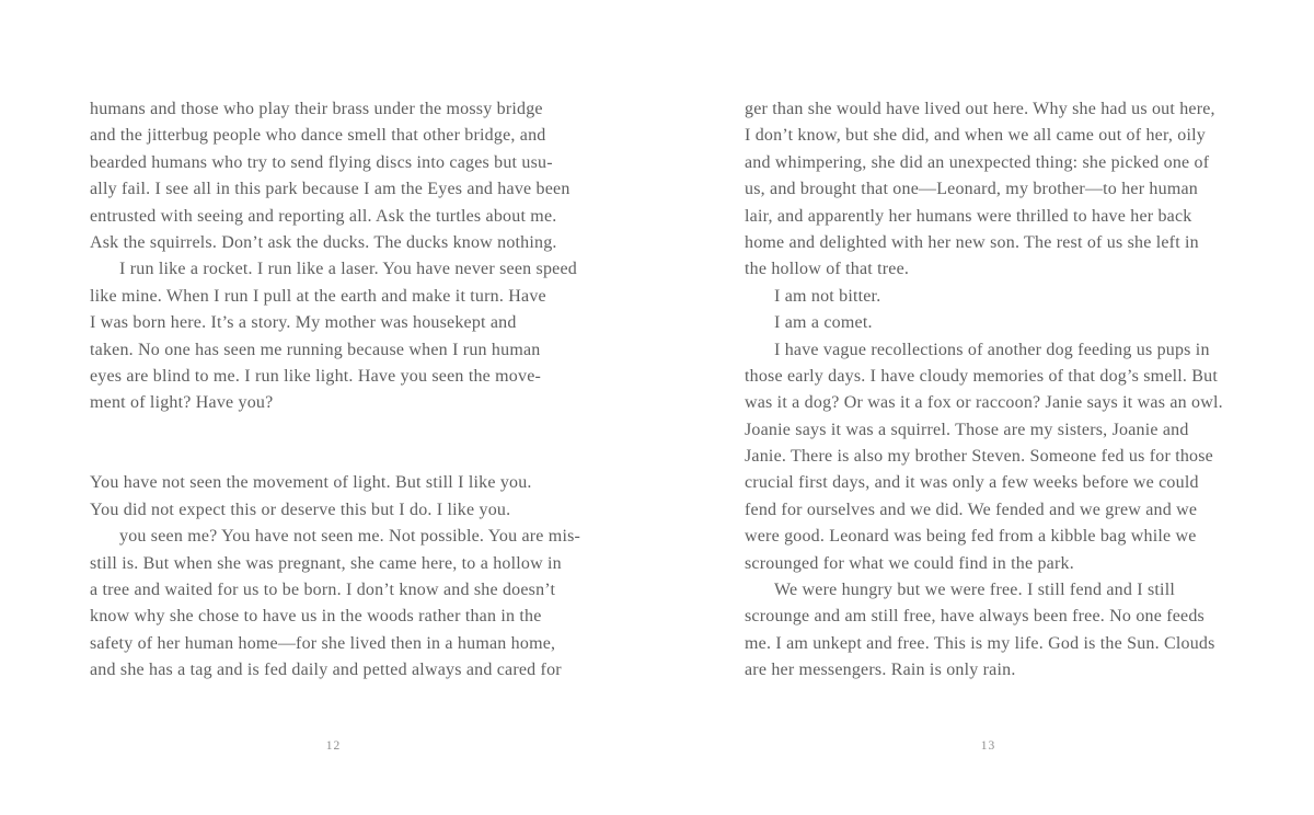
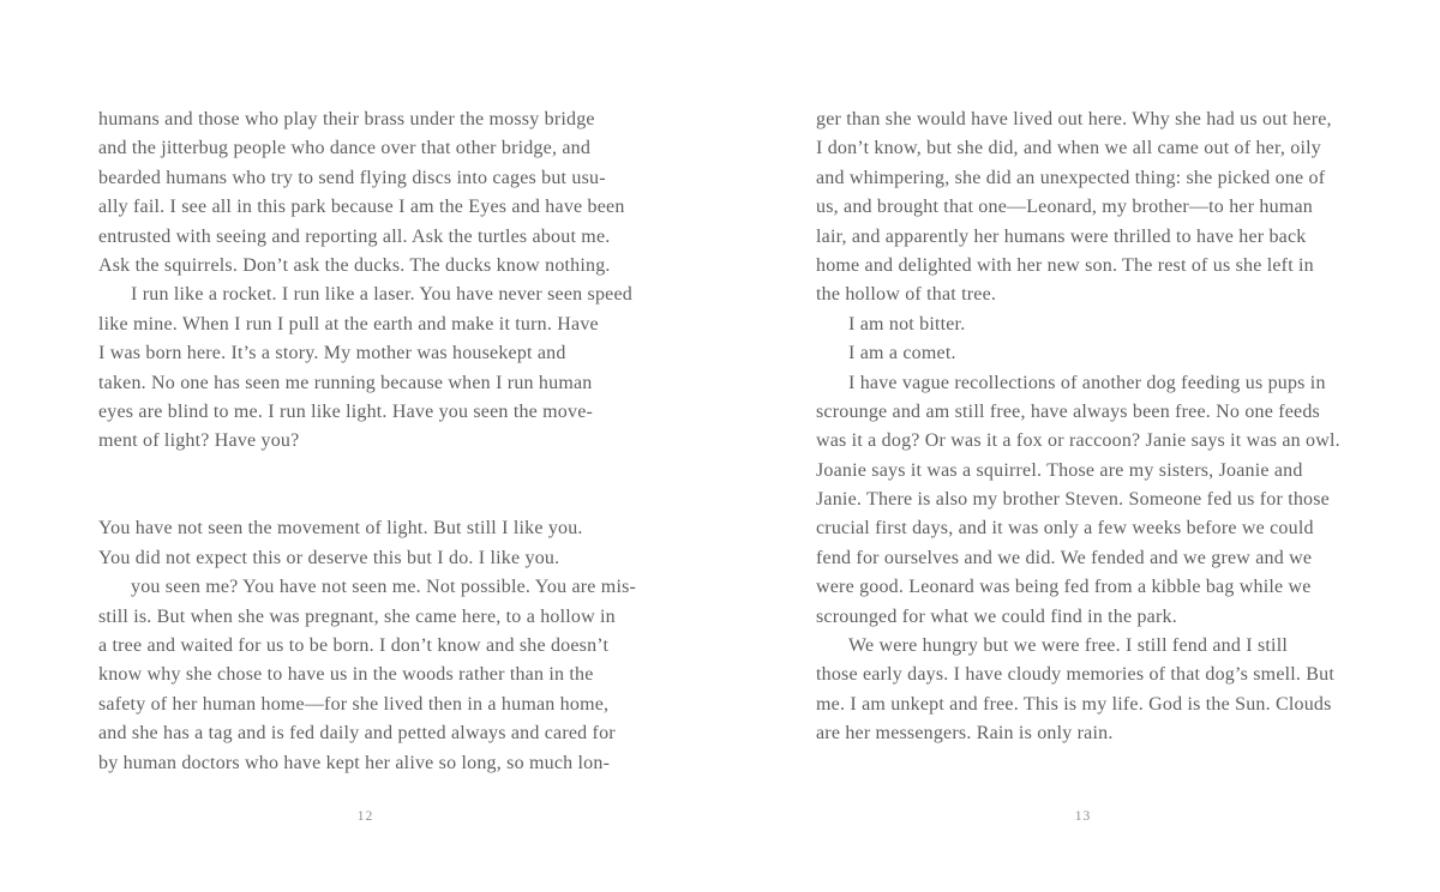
  humans and those who play their brass under the mossy bridge
- and the jitterbug people who dance smell that other bridge, and
+ and the jitterbug people who dance over that other bridge, and
  bearded humans who try to send flying discs into cages but usu-
  ally fail. I see all in this park because I am the Eyes and have been
  entrusted with seeing and reporting all. Ask the turtles about me.
  Ask the squirrels. Don’t ask the ducks. The ducks know nothing.
  I run like a rocket. I run like a laser. You have never seen speed
  like mine. When I run I pull at the earth and make it turn. Have
  I was born here. It’s a story. My mother was housekept and
  taken. No one has seen me running because when I run human
  eyes are blind to me. I run like light. Have you seen the move-
  ment of light? Have you?
  You have not seen the movement of light. But still I like you.
  You did not expect this or deserve this but I do. I like you.
  you seen me? You have not seen me. Not possible. You are mis-
  still is. But when she was pregnant, she came here, to a hollow in
  a tree and waited for us to be born. I don’t know and she doesn’t
  know why she chose to have us in the woods rather than in the
  safety of her human home—for she lived then in a human home,
  and she has a tag and is fed daily and petted always and cared for
+ by human doctors who have kept her alive so long, so much lon-
  12
  ger than she would have lived out here. Why she had us out here,
  I don’t know, but she did, and when we all came out of her, oily
  and whimpering, she did an unexpected thing: she picked one of
  us, and brought that one—Leonard, my brother—to her human
  lair, and apparently her humans were thrilled to have her back
  home and delighted with her new son. The rest of us she left in
  the hollow of that tree.
  I am not bitter.
  I am a comet.
  I have vague recollections of another dog feeding us pups in
- those early days. I have cloudy memories of that dog’s smell. But
+ scrounge and am still free, have always been free. No one feeds
  was it a dog? Or was it a fox or raccoon? Janie says it was an owl.
  Joanie says it was a squirrel. Those are my sisters, Joanie and
  Janie. There is also my brother Steven. Someone fed us for those
  crucial first days, and it was only a few weeks before we could
  fend for ourselves and we did. We fended and we grew and we
  were good. Leonard was being fed from a kibble bag while we
  scrounged for what we could find in the park.
  We were hungry but we were free. I still fend and I still
- scrounge and am still free, have always been free. No one feeds
+ those early days. I have cloudy memories of that dog’s smell. But
  me. I am unkept and free. This is my life. God is the Sun. Clouds
  are her messengers. Rain is only rain.
  13
